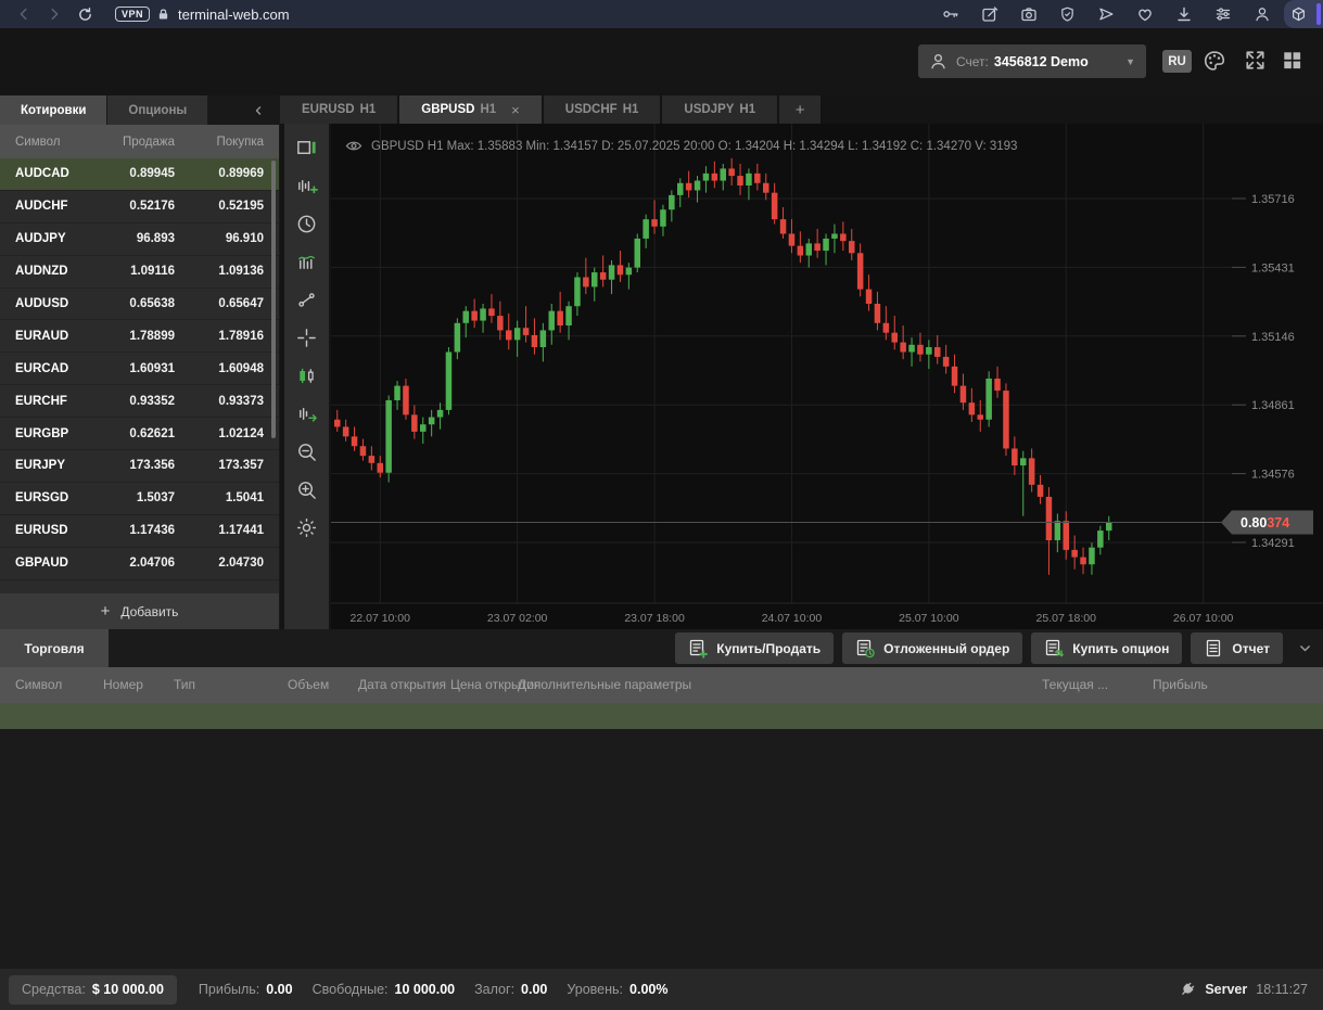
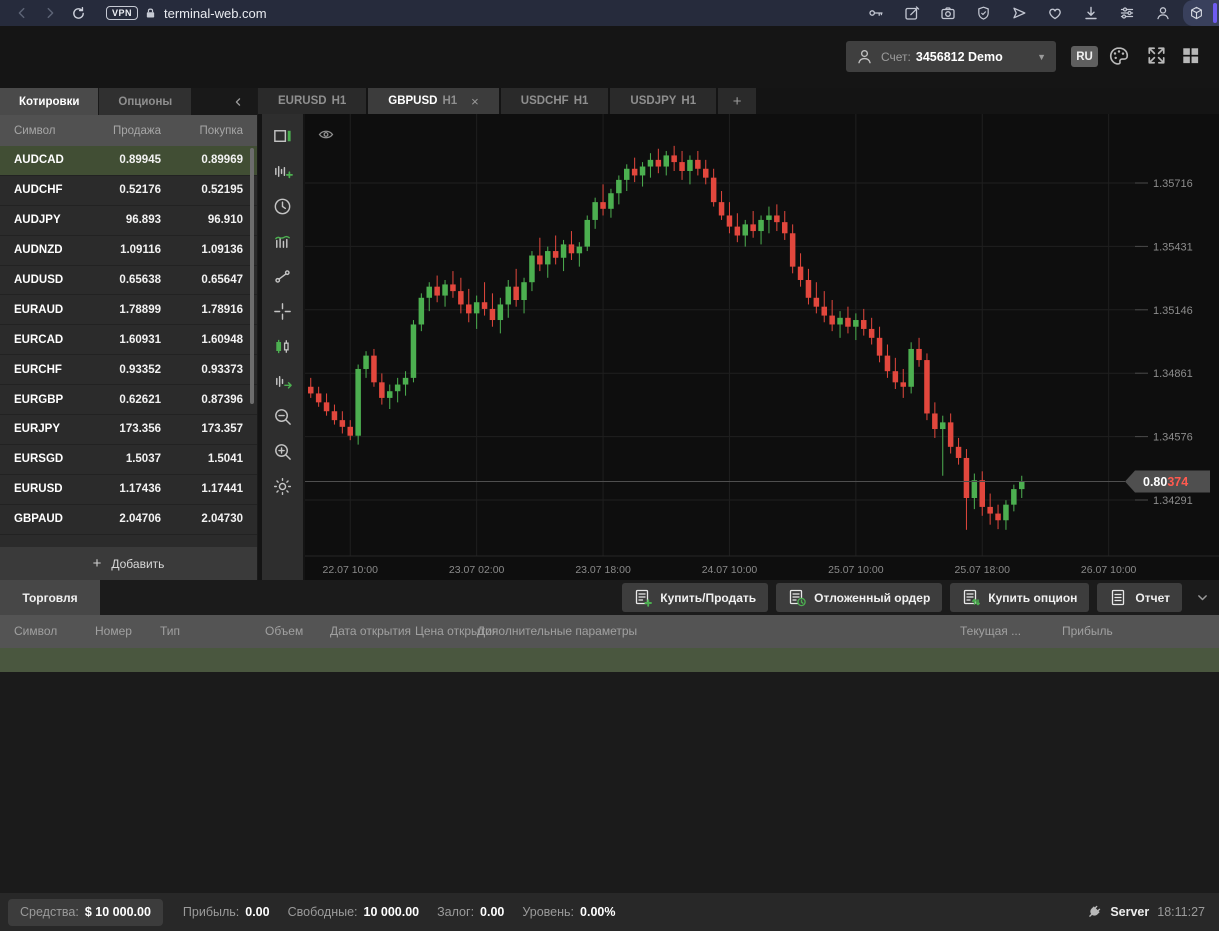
  VPN
  terminal-web.com
  Счет:
  3456812 Demo
  ▼
  RU
  Котировки
  Опционы
  Символ
  Продажа
  Покупка
  AUDCAD
  0.89945
  0.89969
  AUDCHF
  0.52176
  0.52195
  AUDJPY
  96.893
  96.910
  AUDNZD
  1.09116
  1.09136
  AUDUSD
  0.65638
  0.65647
  EURAUD
  1.78899
  1.78916
  EURCAD
  1.60931
  1.60948
  EURCHF
  0.93352
  0.93373
  EURGBP
  0.62621
- 1.02124
+ 0.87396
  EURJPY
  173.356
  173.357
  EURSGD
  1.5037
  1.5041
  EURUSD
  1.17436
  1.17441
  GBPAUD
  2.04706
  2.04730
  +
  Добавить
  EURUSD
  H1
  GBPUSD
  H1
  ×
  USDCHF
  H1
  USDJPY
  H1
  +
  22.07 10:00
  23.07 02:00
  23.07 18:00
  24.07 10:00
  25.07 10:00
  25.07 18:00
  26.07 10:00
  1.35716
  1.35431
  1.35146
  1.34861
  1.34576
  1.34291
  0.80374
- GBPUSD H1 Max: 1.35883 Min: 1.34157 D: 25.07.2025 20:00 O: 1.34204 H: 1.34294 L: 1.34192 C: 1.34270 V: 3193
  Торговля
  Купить/Продать
  Отложенный ордер
  Купить опцион
  Отчет
  Символ
  Номер
  Тип
  Объем
  Дата открытия
  Цена открытия
  Дополнительные параметры
  Текущая ...
  Прибыль
  Средства:
  $ 10 000.00
  Прибыль:
  0.00
  Свободные:
  10 000.00
  Залог:
  0.00
  Уровень:
  0.00%
  Server
  18:11:27
